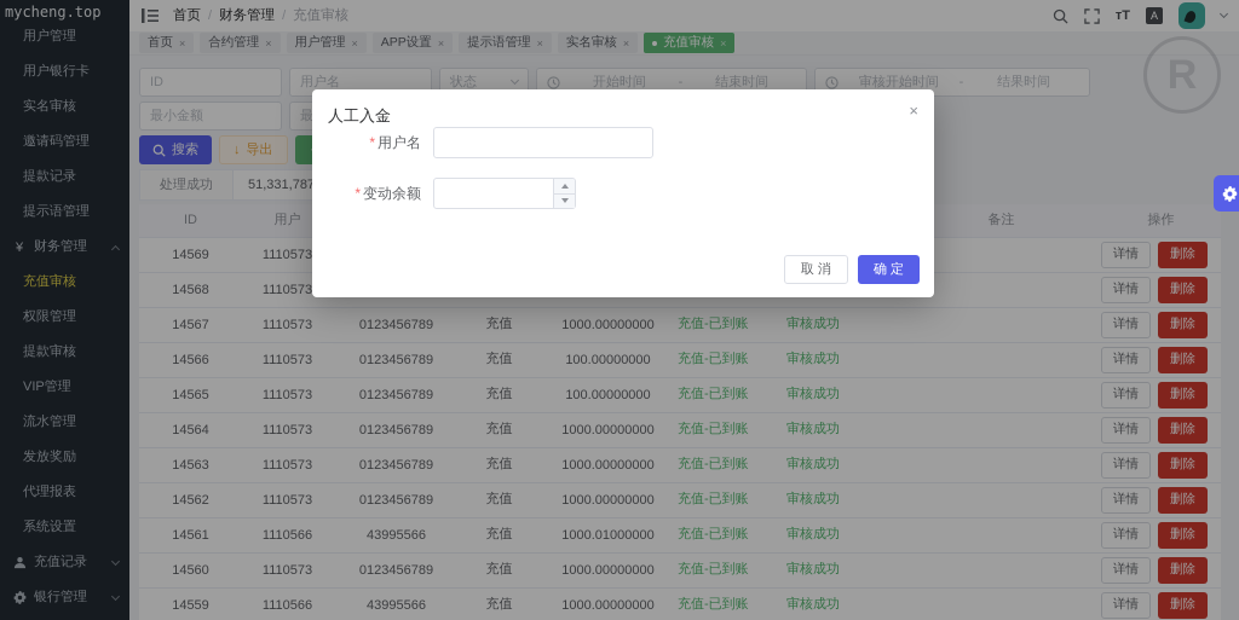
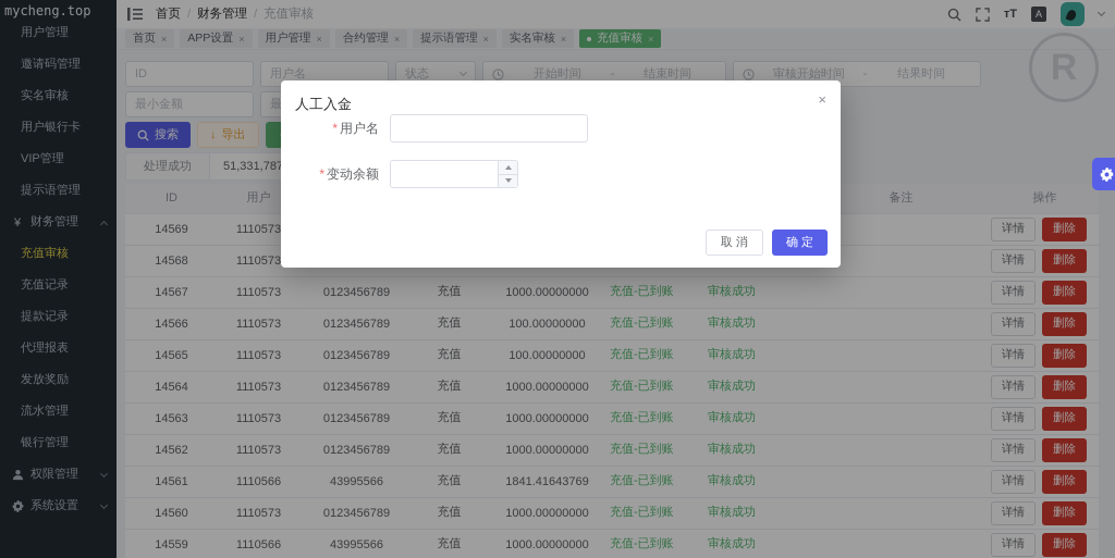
  mycheng.top
  用户管理
- 用户银行卡
+ 邀请码管理
  实名审核
- 邀请码管理
+ 用户银行卡
- 提款记录
+ VIP管理
  提示语管理
  ¥
  财务管理
  充值审核
- 权限管理
+ 充值记录
- 提款审核
- VIP管理
+ 提款记录
- 流水管理
+ 代理报表
  发放奖励
- 代理报表
+ 流水管理
- 系统设置
+ 银行管理
- 充值记录
+ 权限管理
- 银行管理
+ 系统设置
  首页
  /
  财务管理
  /
  充值审核
  тT
  A
  首页
  ×
- 合约管理
+ APP设置
  ×
  用户管理
  ×
- APP设置
+ 合约管理
  ×
  提示语管理
  ×
  实名审核
  ×
  充值审核
  ×
  ID
  用户名
  状态
  开始时间
  -
  结束时间
  审核开始时间
  结果时间
  最小金额
  搜索
  ↓
  导出
  处理成功
  51,331,787
  ID	用户						备注	操作
  14569	1110573							详情 删除
  14568	1110573							详情 删除
  14567	1110573	0123456789	充值	1000.00000000	充值-已到账	审核成功		详情 删除
  14566	1110573	0123456789	充值	100.00000000	充值-已到账	审核成功		详情 删除
  14565	1110573	0123456789	充值	100.00000000	充值-已到账	审核成功		详情 删除
  14564	1110573	0123456789	充值	1000.00000000	充值-已到账	审核成功		详情 删除
  14563	1110573	0123456789	充值	1000.00000000	充值-已到账	审核成功		详情 删除
  14562	1110573	0123456789	充值	1000.00000000	充值-已到账	审核成功		详情 删除
- 14561	1110566	43995566	充值	1000.01000000	充值-已到账	审核成功		详情 删除
+ 14561	1110566	43995566	充值	1841.41643769	充值-已到账	审核成功		详情 删除
  14560	1110573	0123456789	充值	1000.00000000	充值-已到账	审核成功		详情 删除
  14559	1110566	43995566	充值	1000.00000000	充值-已到账	审核成功		详情 删除
  人工入金
  ×
  * 用户名
  * 变动余额
  取 消
  确 定
